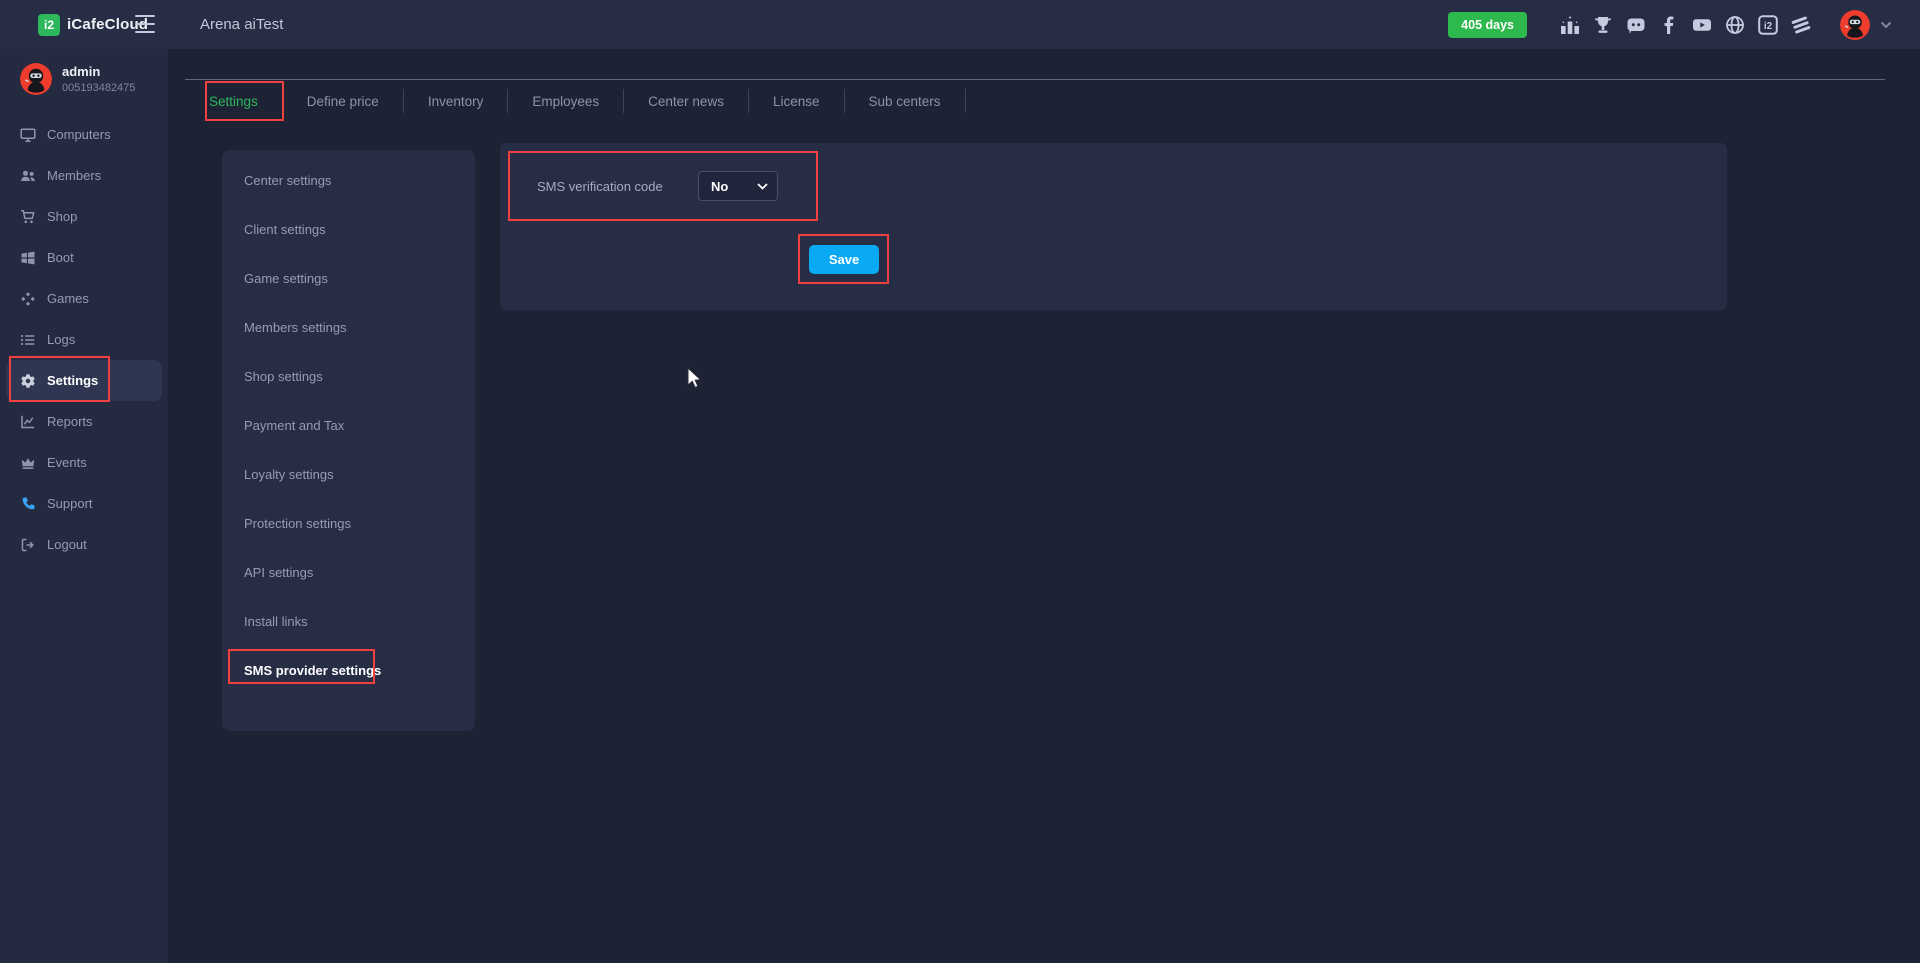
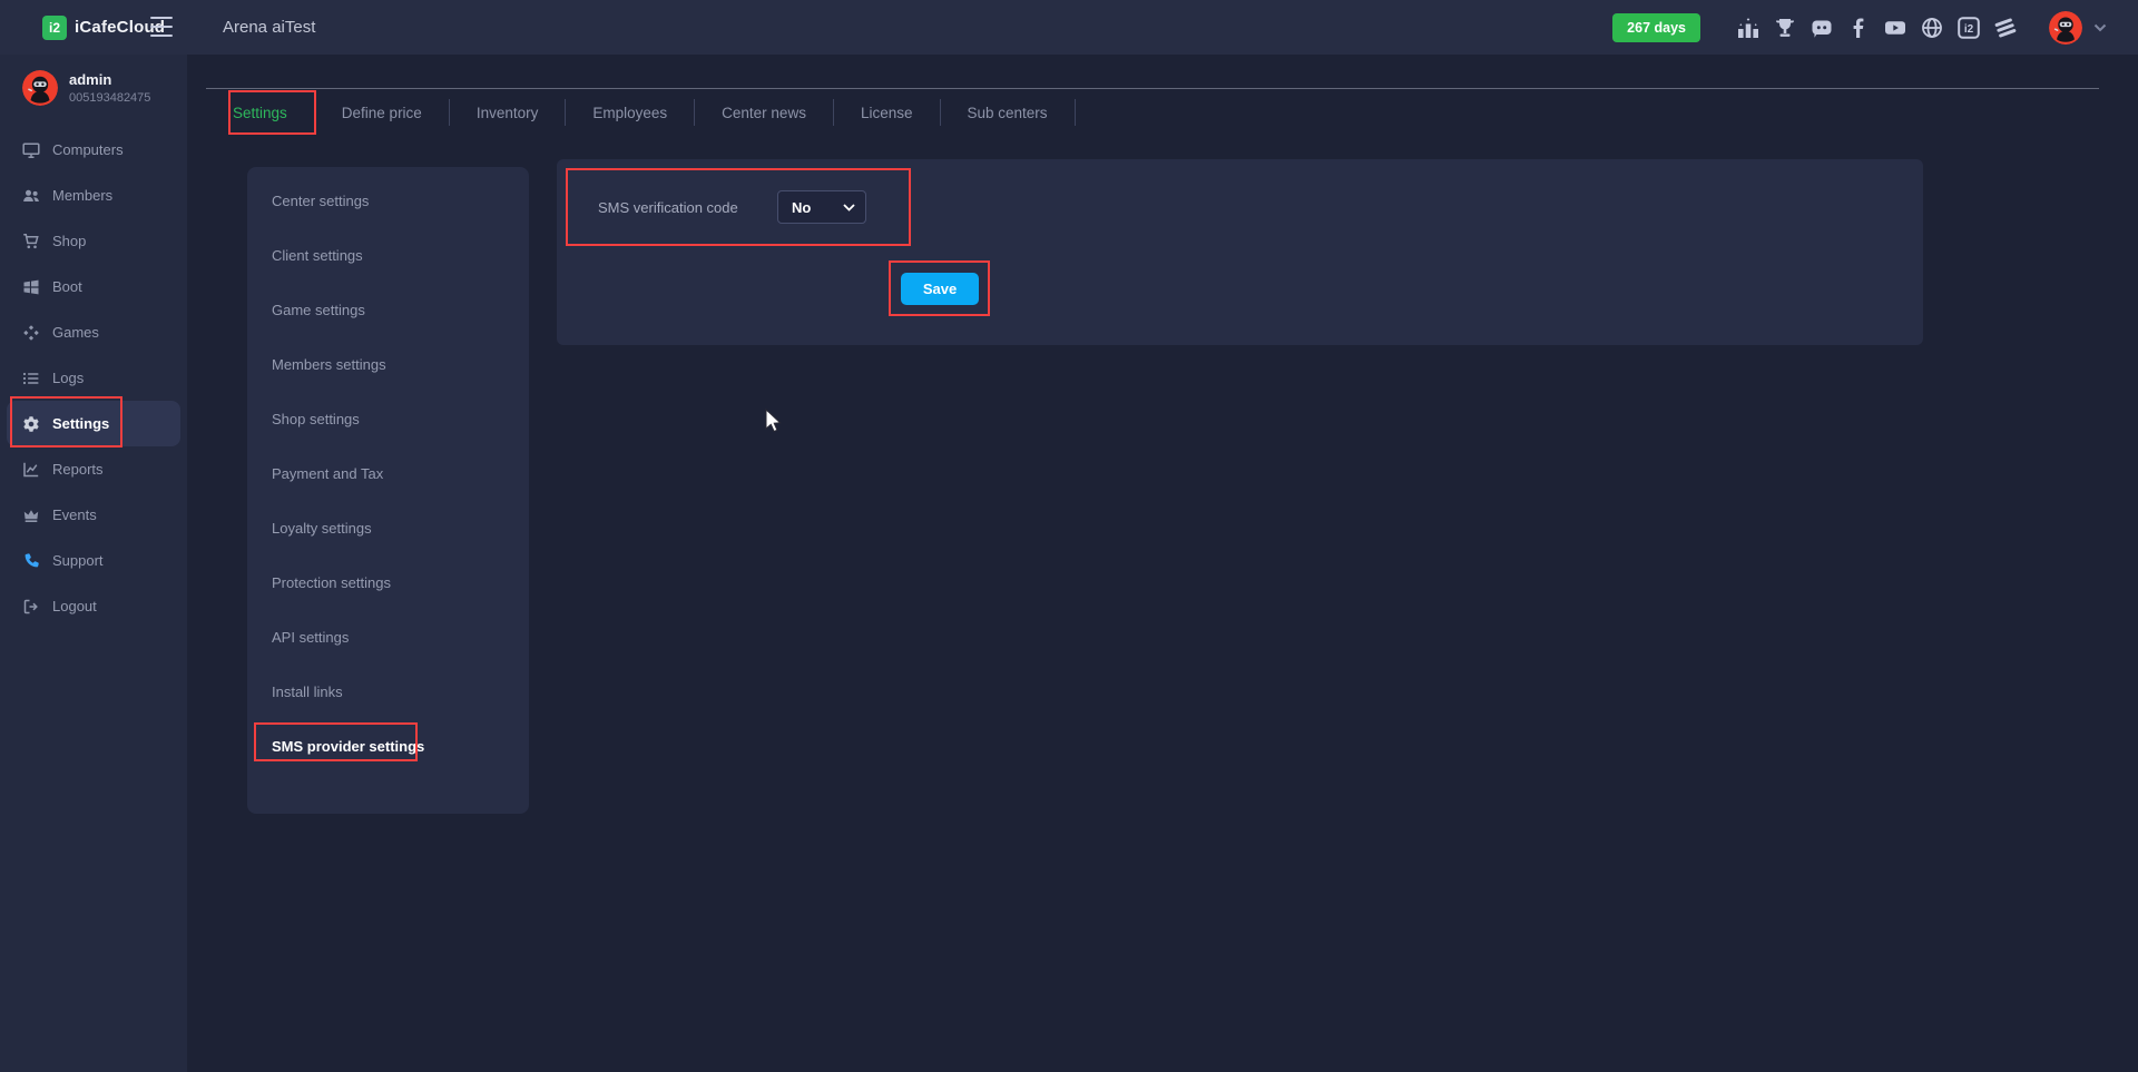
  i2
  iCafeClou
  Arena aiTest
- 405 days
+ 267 days
  i2
  admin
  005193482475
  Computers
  Members
  Shop
  Boot
  Games
  Logs
  Settings
  Reports
  Events
  Support
  Logout
  Settings
  Define price
  Inventory
  Employees
  Center news
  License
  Sub centers
  Center settings
  Client settings
  Game settings
  Members settings
  Shop settings
  Payment and Tax
  Loyalty settings
  Protection settings
  API settings
  Install links
  SMS provider settings
  SMS verification code
  No
  Save
